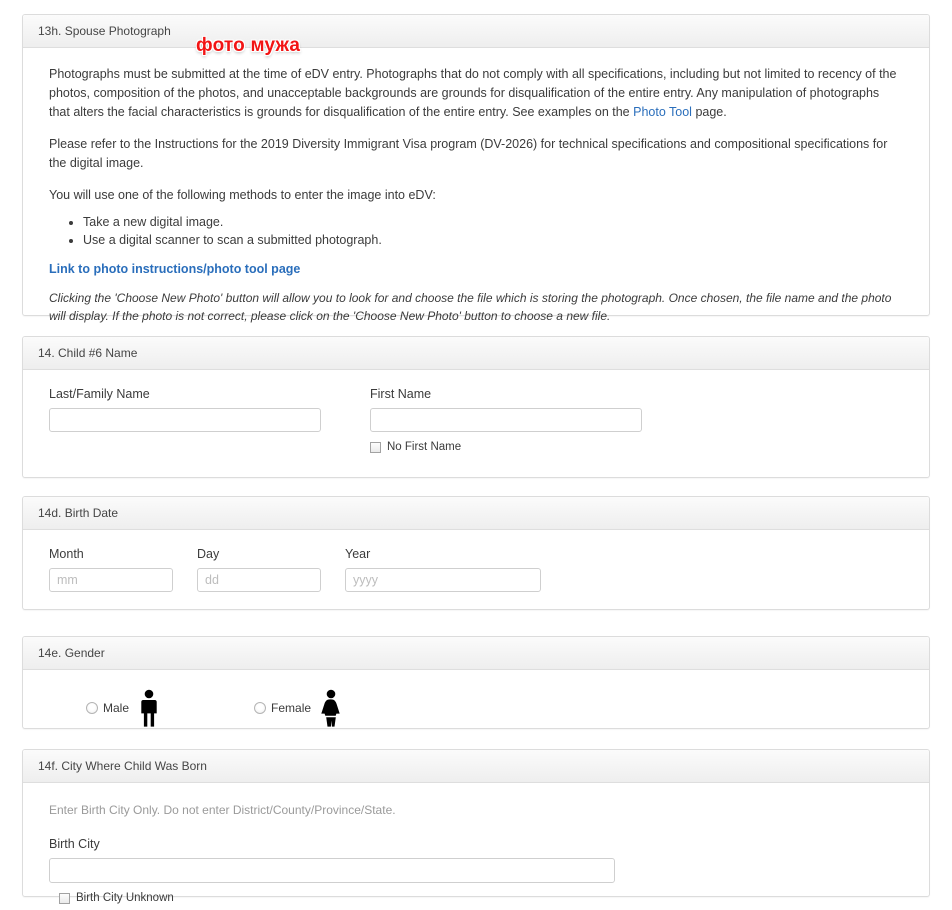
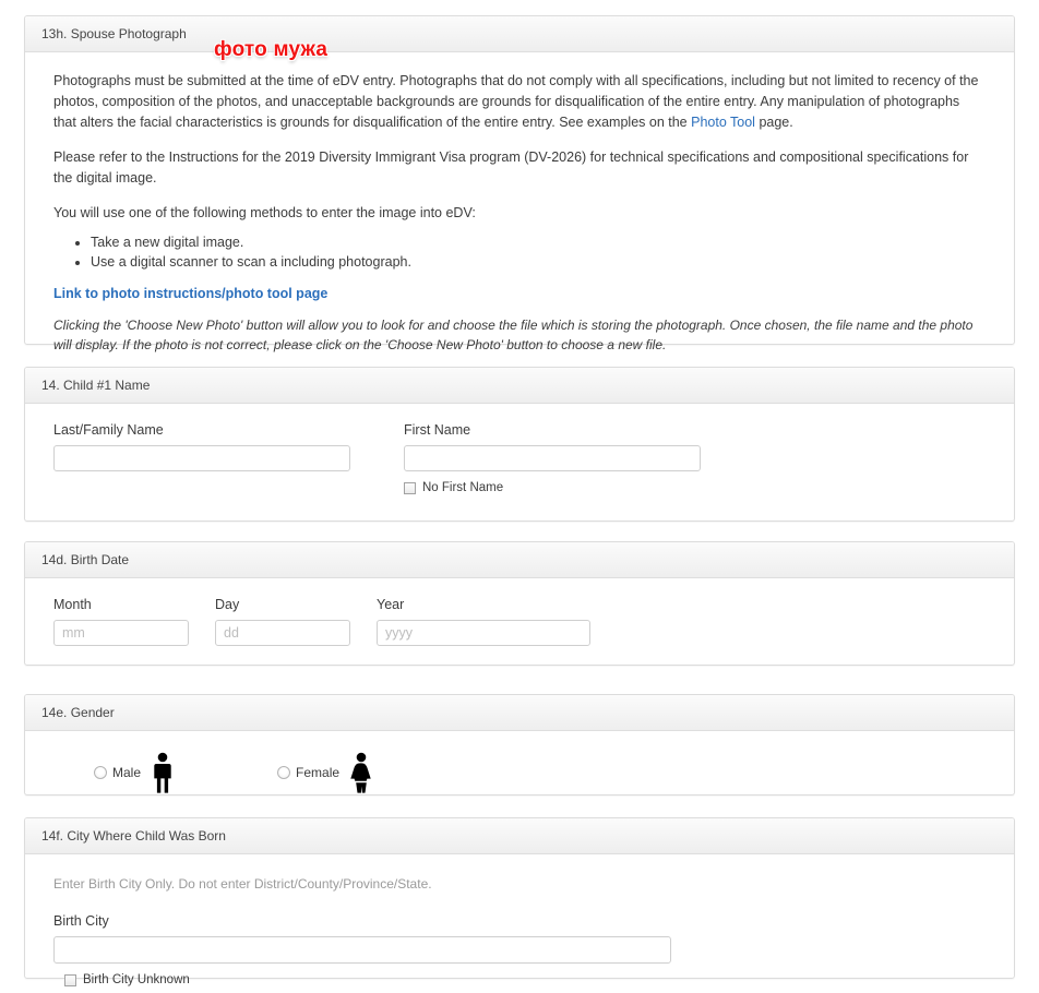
  13h. Spouse Photograph
  Photographs must be submitted at the time of eDV entry. Photographs that do not comply with all specifications, including but not limited to recency of the photos, composition of the photos, and unacceptable backgrounds are grounds for disqualification of the entire entry. Any manipulation of photographs that alters the facial characteristics is grounds for disqualification of the entire entry. See examples on the Photo Tool page.
  Please refer to the Instructions for the 2019 Diversity Immigrant Visa program (DV-2026) for technical specifications and compositional specifications for the digital image.
  You will use one of the following methods to enter the image into eDV:
  Take a new digital image.
- Use a digital scanner to scan a submitted photograph.
+ Use a digital scanner to scan a including photograph.
  Link to photo instructions/photo tool page
  Clicking the 'Choose New Photo' button will allow you to look for and choose the file which is storing the photograph. Once chosen, the file name and the photo will display. If the photo is not correct, please click on the 'Choose New Photo' button to choose a new file.
  фото мужа
- 14. Child #6 Name
+ 14. Child #1 Name
  Last/Family Name
  First Name
  No First Name
  14d. Birth Date
  Month
  mm
  Day
  dd
  Year
  yyyy
  14e. Gender
  Male
  Female
  14f. City Where Child Was Born
  Enter Birth City Only. Do not enter District/County/Province/State.
  Birth City
  Birth City Unknown
